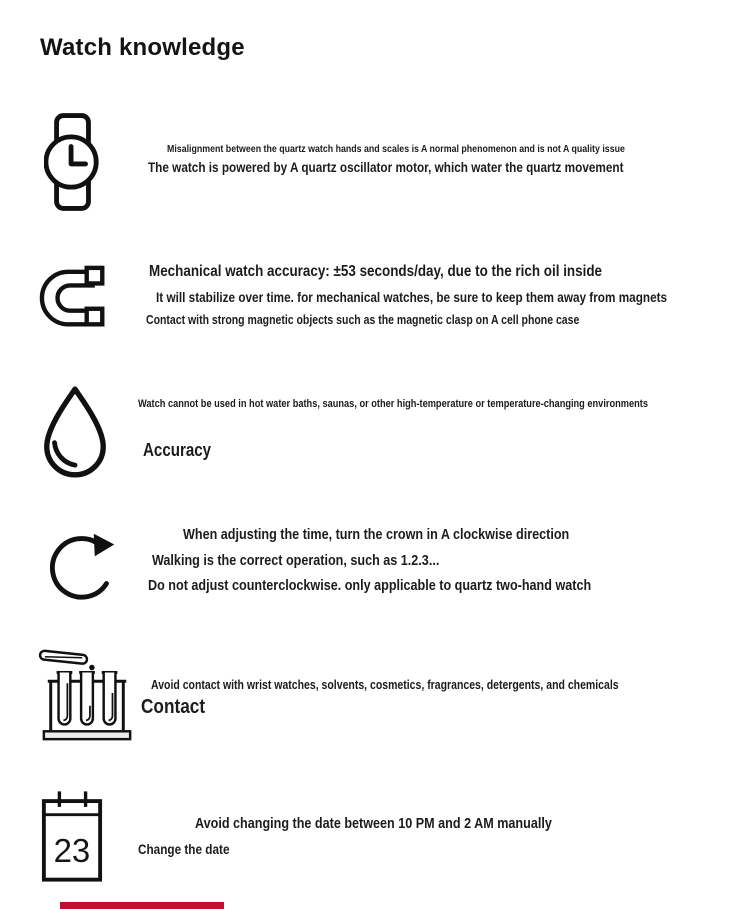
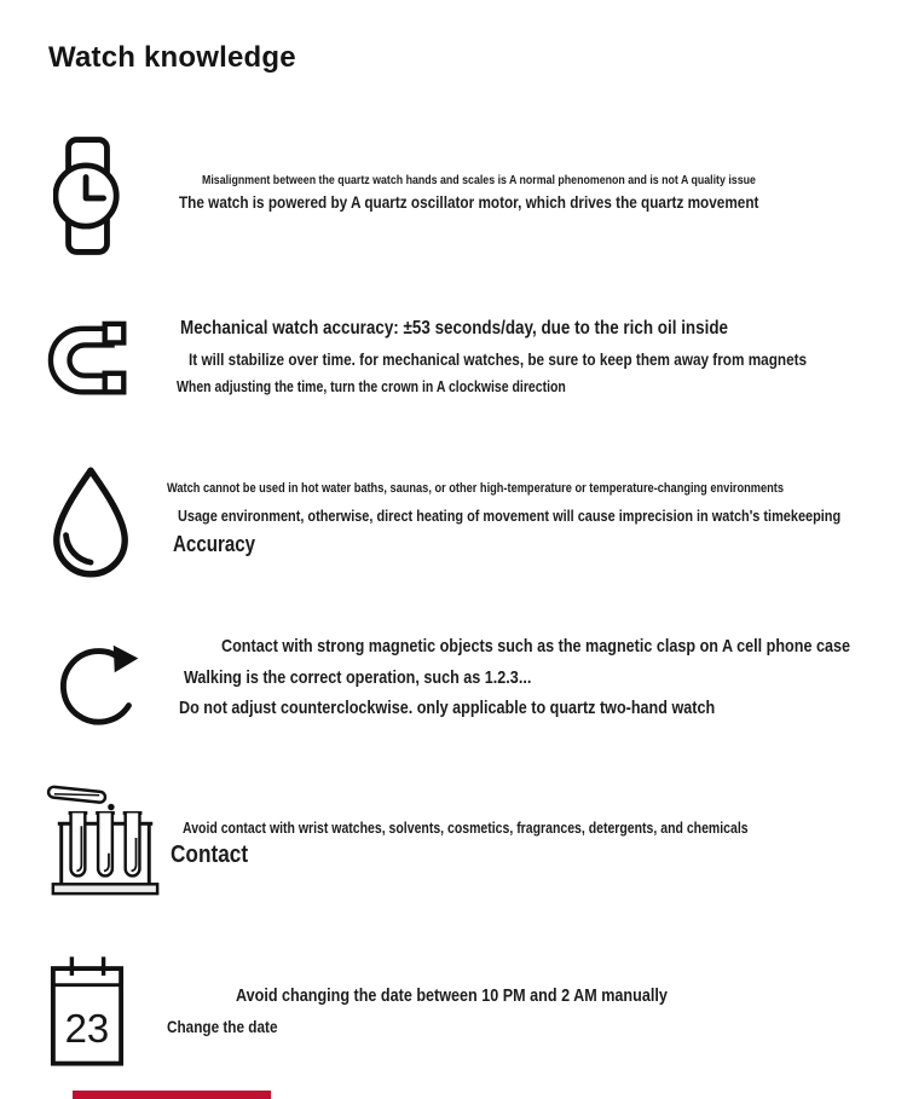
  Watch knowledge
  Misalignment between the quartz watch hands and scales is A normal phenomenon and is not A quality issue
- The watch is powered by A quartz oscillator motor, which water the quartz movement
+ The watch is powered by A quartz oscillator motor, which drives the quartz movement
  Mechanical watch accuracy: ±53 seconds/day, due to the rich oil inside
  It will stabilize over time. for mechanical watches, be sure to keep them away from magnets
- Contact with strong magnetic objects such as the magnetic clasp on A cell phone case
+ When adjusting the time, turn the crown in A clockwise direction
  Watch cannot be used in hot water baths, saunas, or other high-temperature or temperature-changing environments
+ Usage environment, otherwise, direct heating of movement will cause imprecision in watch's timekeeping
  Accuracy
- When adjusting the time, turn the crown in A clockwise direction
+ Contact with strong magnetic objects such as the magnetic clasp on A cell phone case
  Walking is the correct operation, such as 1.2.3...
  Do not adjust counterclockwise. only applicable to quartz two-hand watch
  Avoid contact with wrist watches, solvents, cosmetics, fragrances, detergents, and chemicals
  Contact
  23
  Avoid changing the date between 10 PM and 2 AM manually
  Change the date
